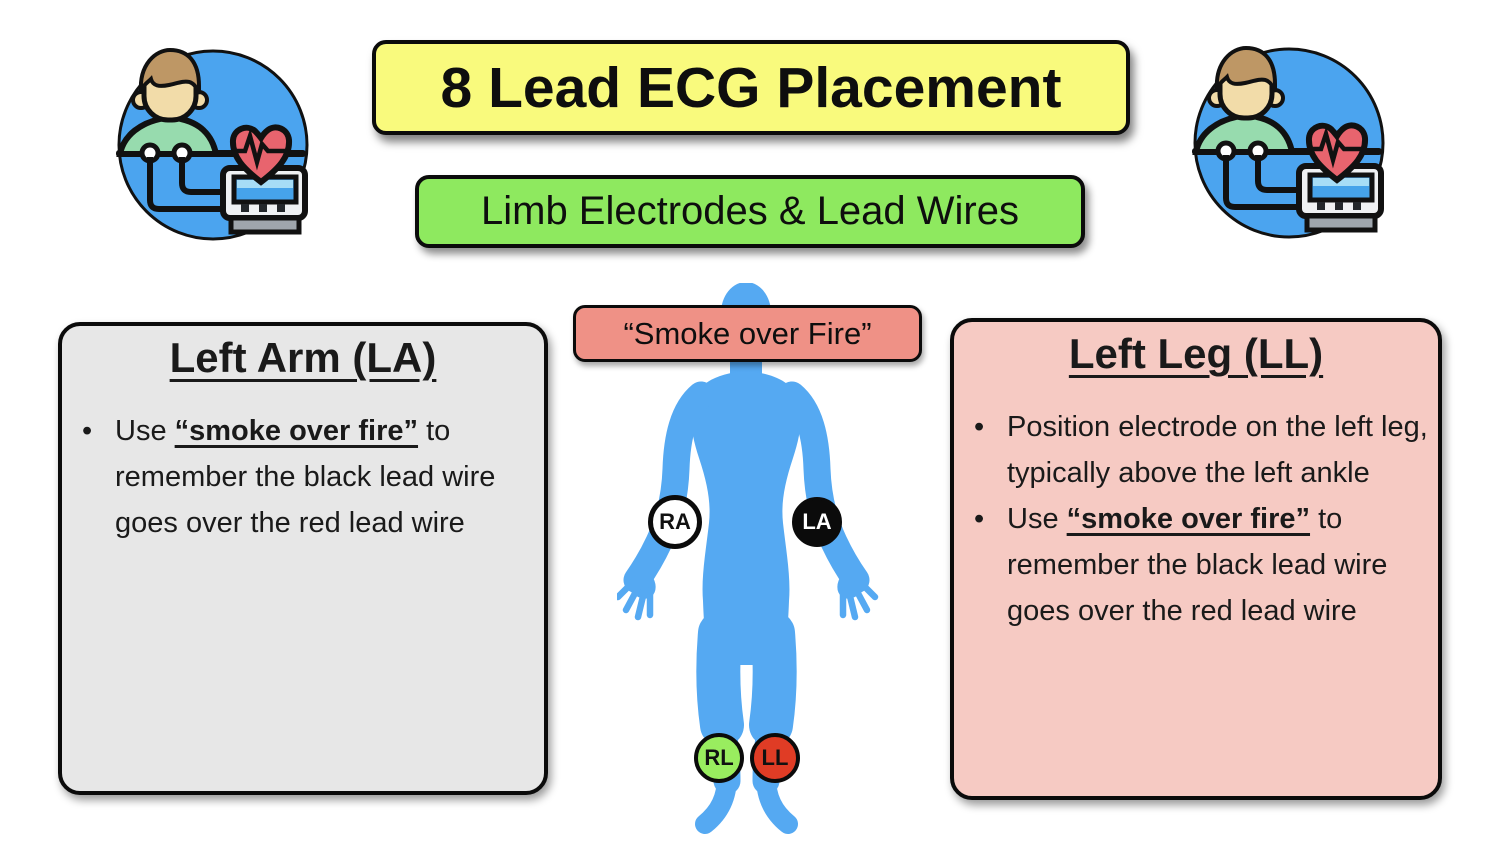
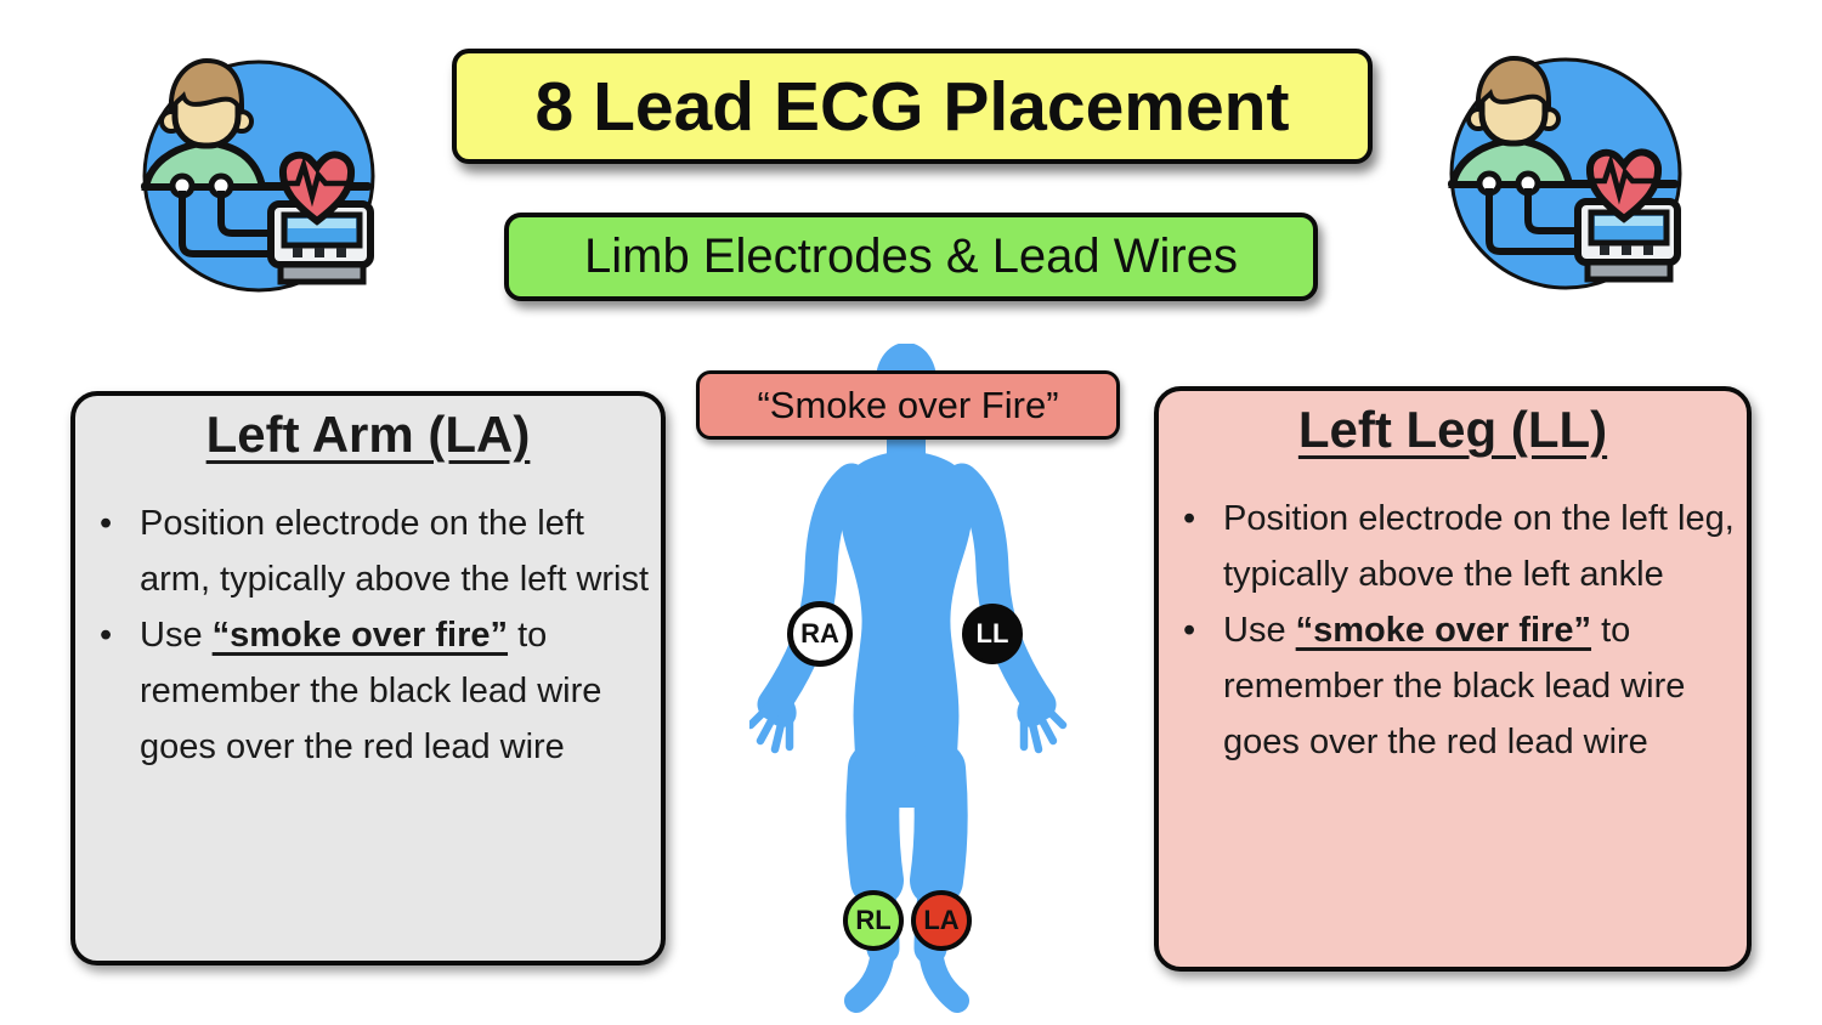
  8 Lead ECG Placement
  Limb Electrodes & Lead Wires
  “Smoke over Fire”
  RA
- LA
+ LL
  RL
- LL
+ LA
  Left Arm (LA)
+ Position electrode on the left arm, typically above the left wrist
  Use “smoke over fire” to remember the black lead wire goes over the red lead wire
  Left Leg (LL)
  Position electrode on the left leg, typically above the left ankle
  Use “smoke over fire” to remember the black lead wire goes over the red lead wire
